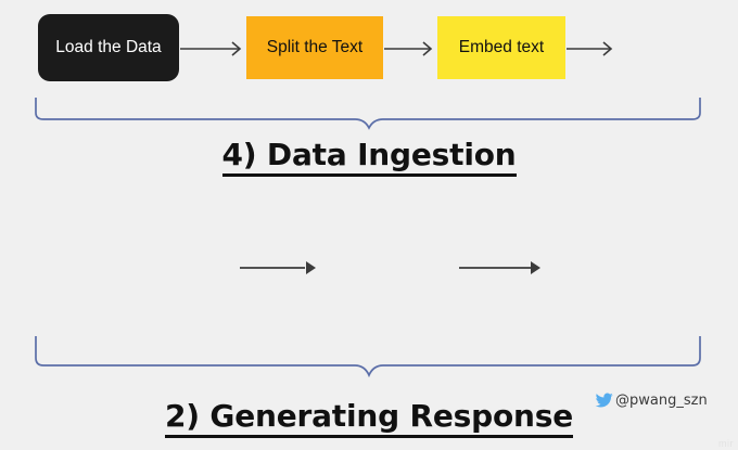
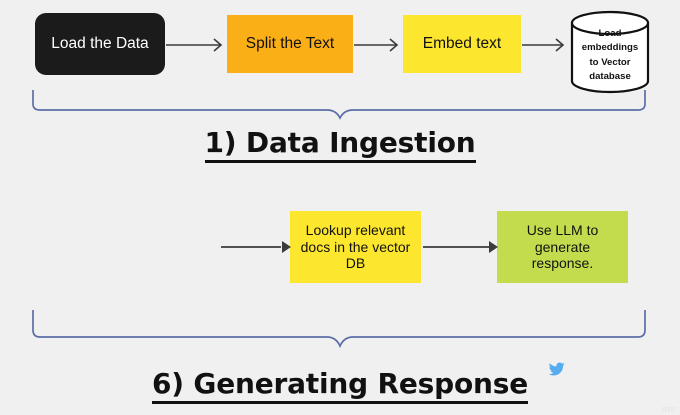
  Load the Data
  Split the Text
  Embed text
+ Load
+ embeddings
+ to Vector
+ database
+ Lookup relevant
+ docs in the vector
+ DB
+ Use LLM to
+ generate
+ response.
- 4) Data Ingestion
+ 1) Data Ingestion
- 2) Generating Response
+ 6) Generating Response
- @pwang_szn
